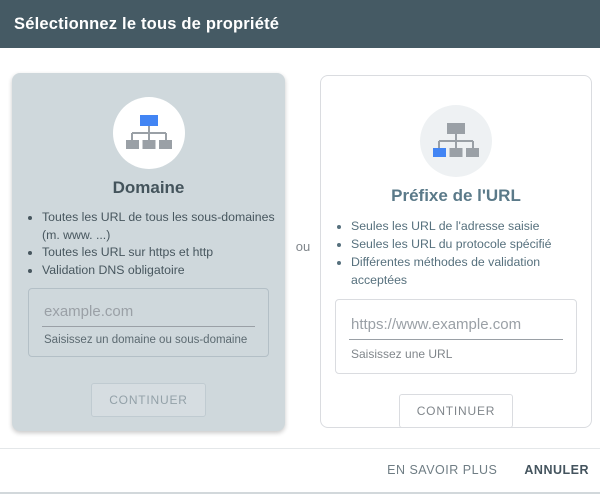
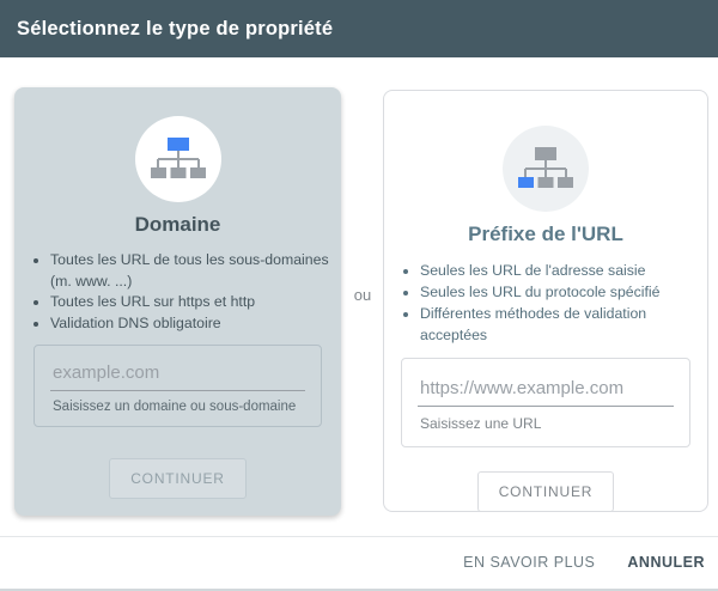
- Sélectionnez le tous de propriété
+ Sélectionnez le type de propriété
  Domaine
  Toutes les URL de tous les sous-domaines (m. www. ...)
  Toutes les URL sur https et http
  Validation DNS obligatoire
  example.com
  Saisissez un domaine ou sous-domaine
  CONTINUER
  ou
  Préfixe de l'URL
  Seules les URL de l'adresse saisie
  Seules les URL du protocole spécifié
  Différentes méthodes de validation acceptées
  https://www.example.com
  Saisissez une URL
  CONTINUER
  EN SAVOIR PLUS
  ANNULER
